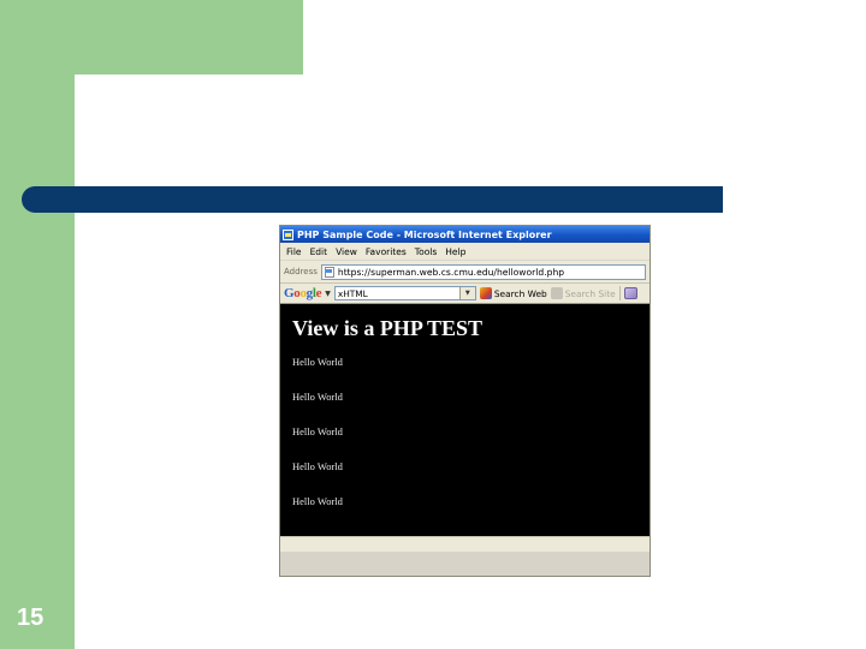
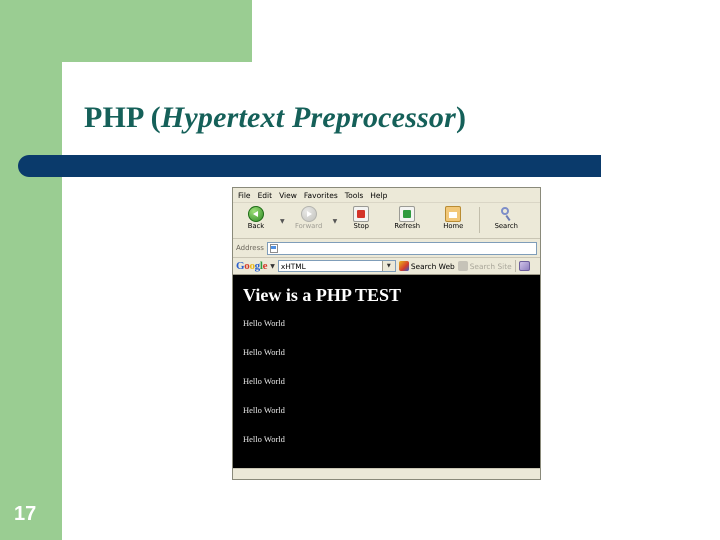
+ PHP (Hypertext Preprocessor)
- 15
+ 17
- PHP Sample Code - Microsoft Internet Explorer
  File
  Edit
  View
  Favorites
  Tools
  Help
+ Back
+ Forward
+ Stop
+ Refresh
+ Home
+ Search
  Address
- https://superman.web.cs.cmu.edu/helloworld.php
  Google
  xHTML
  Search Web
  Search Site
  View is a PHP TEST
  Hello World
  Hello World
  Hello World
  Hello World
  Hello World
